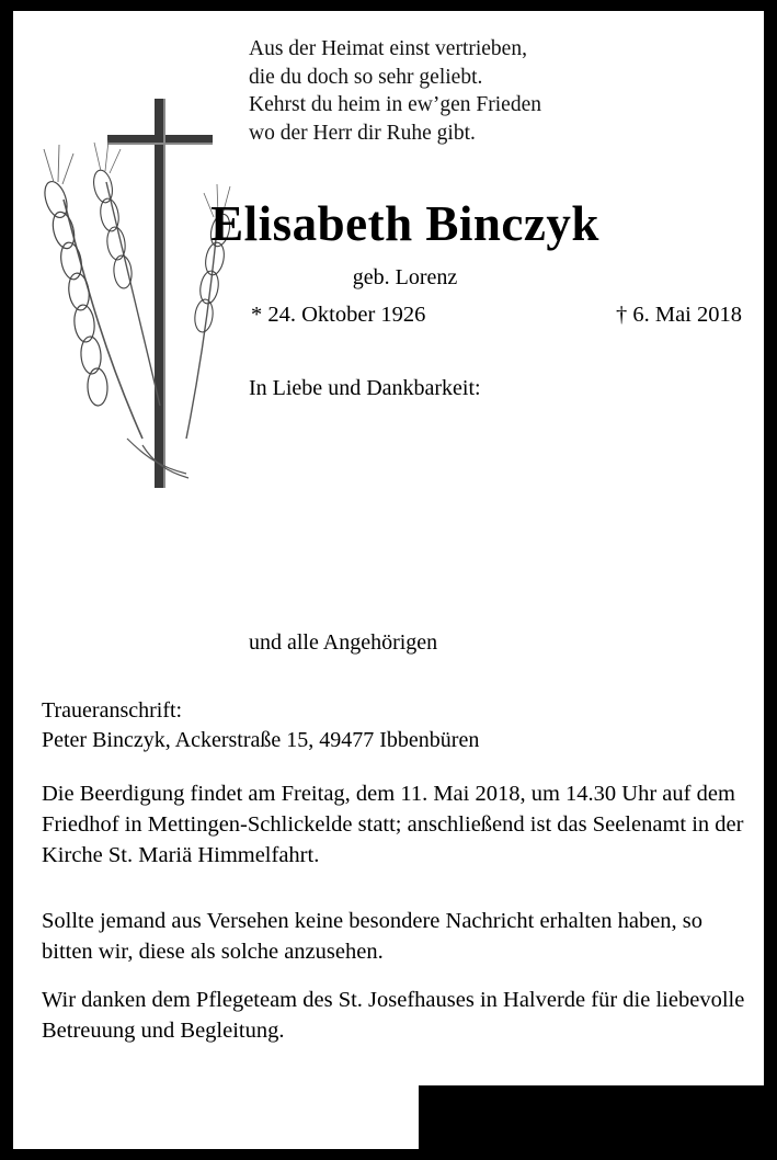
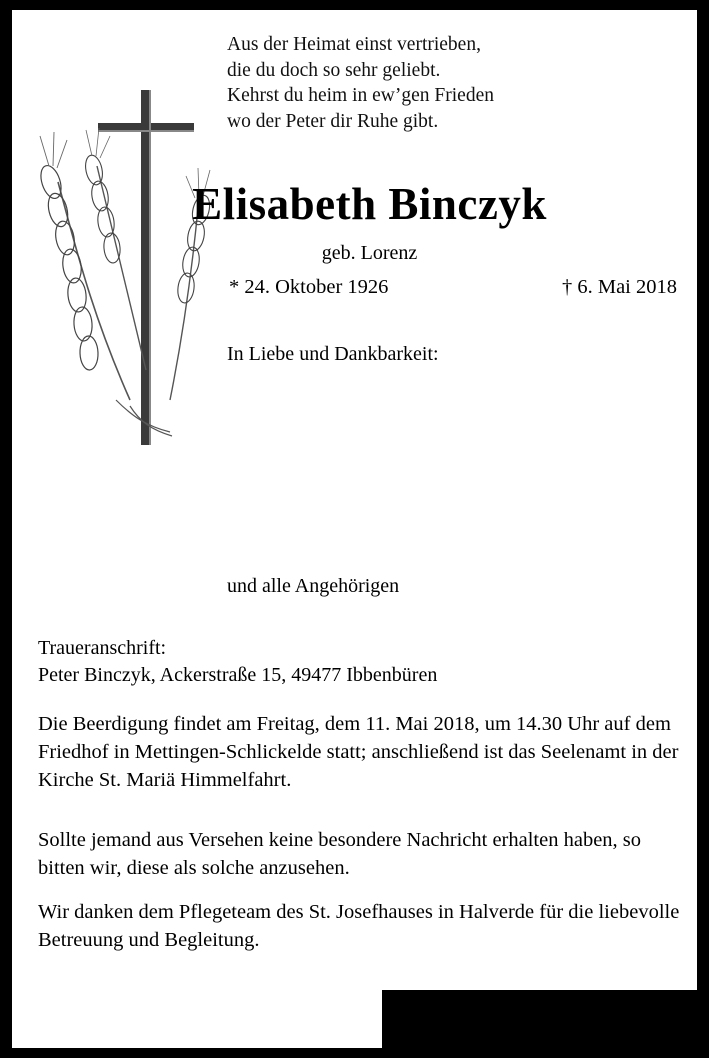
  Aus der Heimat einst vertrieben,
  die du doch so sehr geliebt.
  Kehrst du heim in ew’gen Frieden
- wo der Herr dir Ruhe gibt.
+ wo der Peter dir Ruhe gibt.
  Elisabeth Binczyk
  geb. Lorenz
  * 24. Oktober 1926
  † 6. Mai 2018
  In Liebe und Dankbarkeit:
  und alle Angehörigen
  Traueranschrift:
  Peter Binczyk, Ackerstraße 15, 49477 Ibbenbüren
  Die Beerdigung findet am Freitag, dem 11. Mai 2018, um 14.30 Uhr auf dem Friedhof in Mettingen-Schlickelde statt; anschließend ist das Seelenamt in der Kirche St. Mariä Himmelfahrt.
  Sollte jemand aus Versehen keine besondere Nachricht erhalten haben, so bitten wir, diese als solche anzusehen.
  Wir danken dem Pflegeteam des St. Josefhauses in Halverde für die liebevolle Betreuung und Begleitung.
